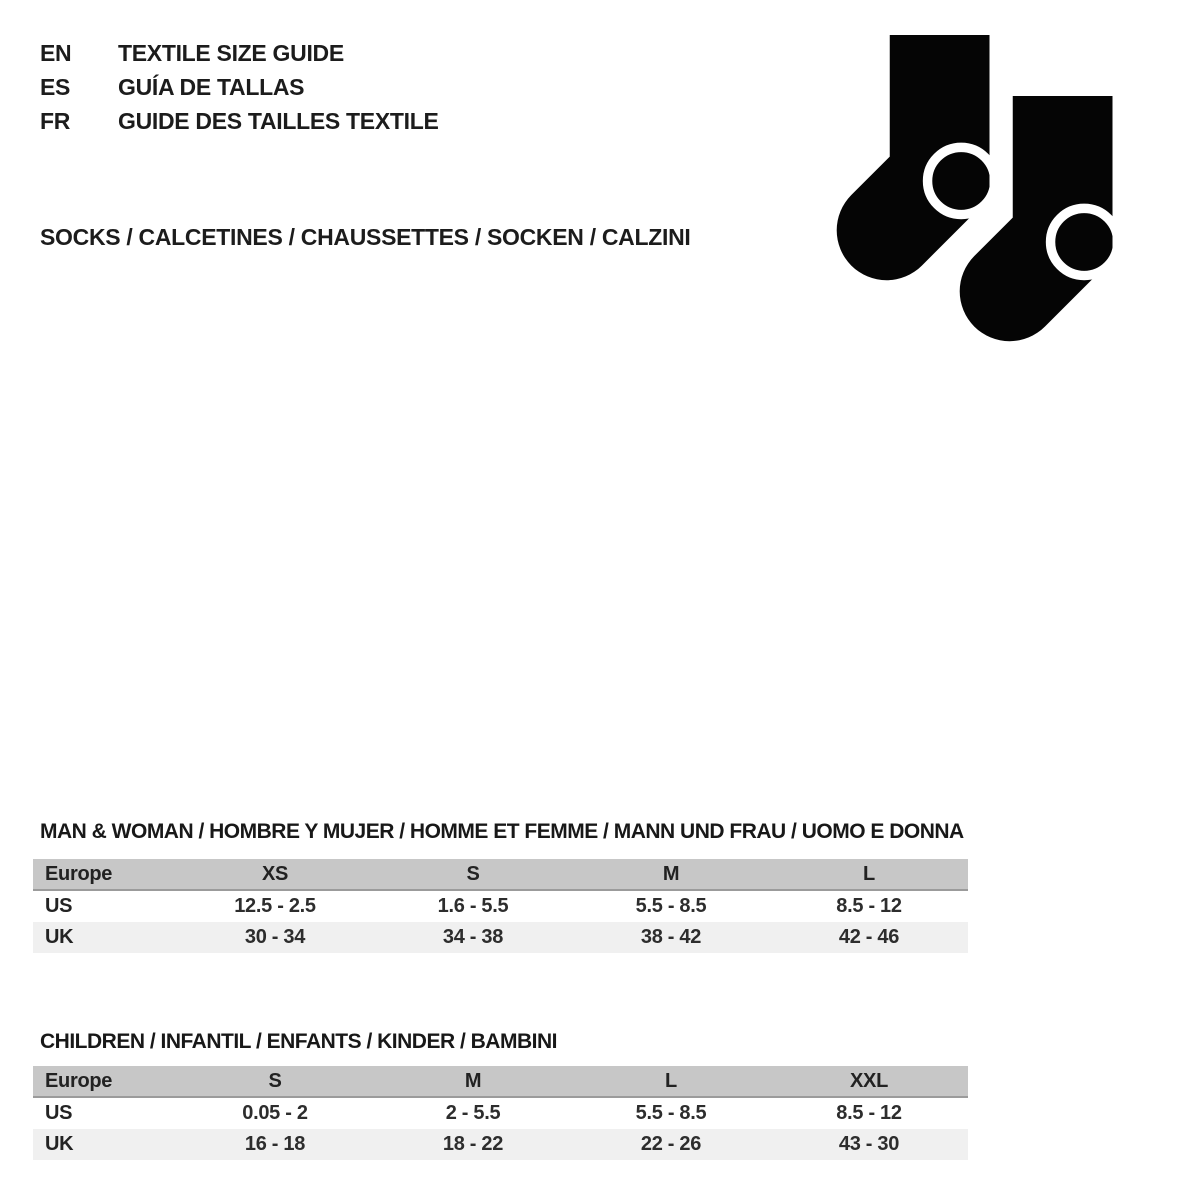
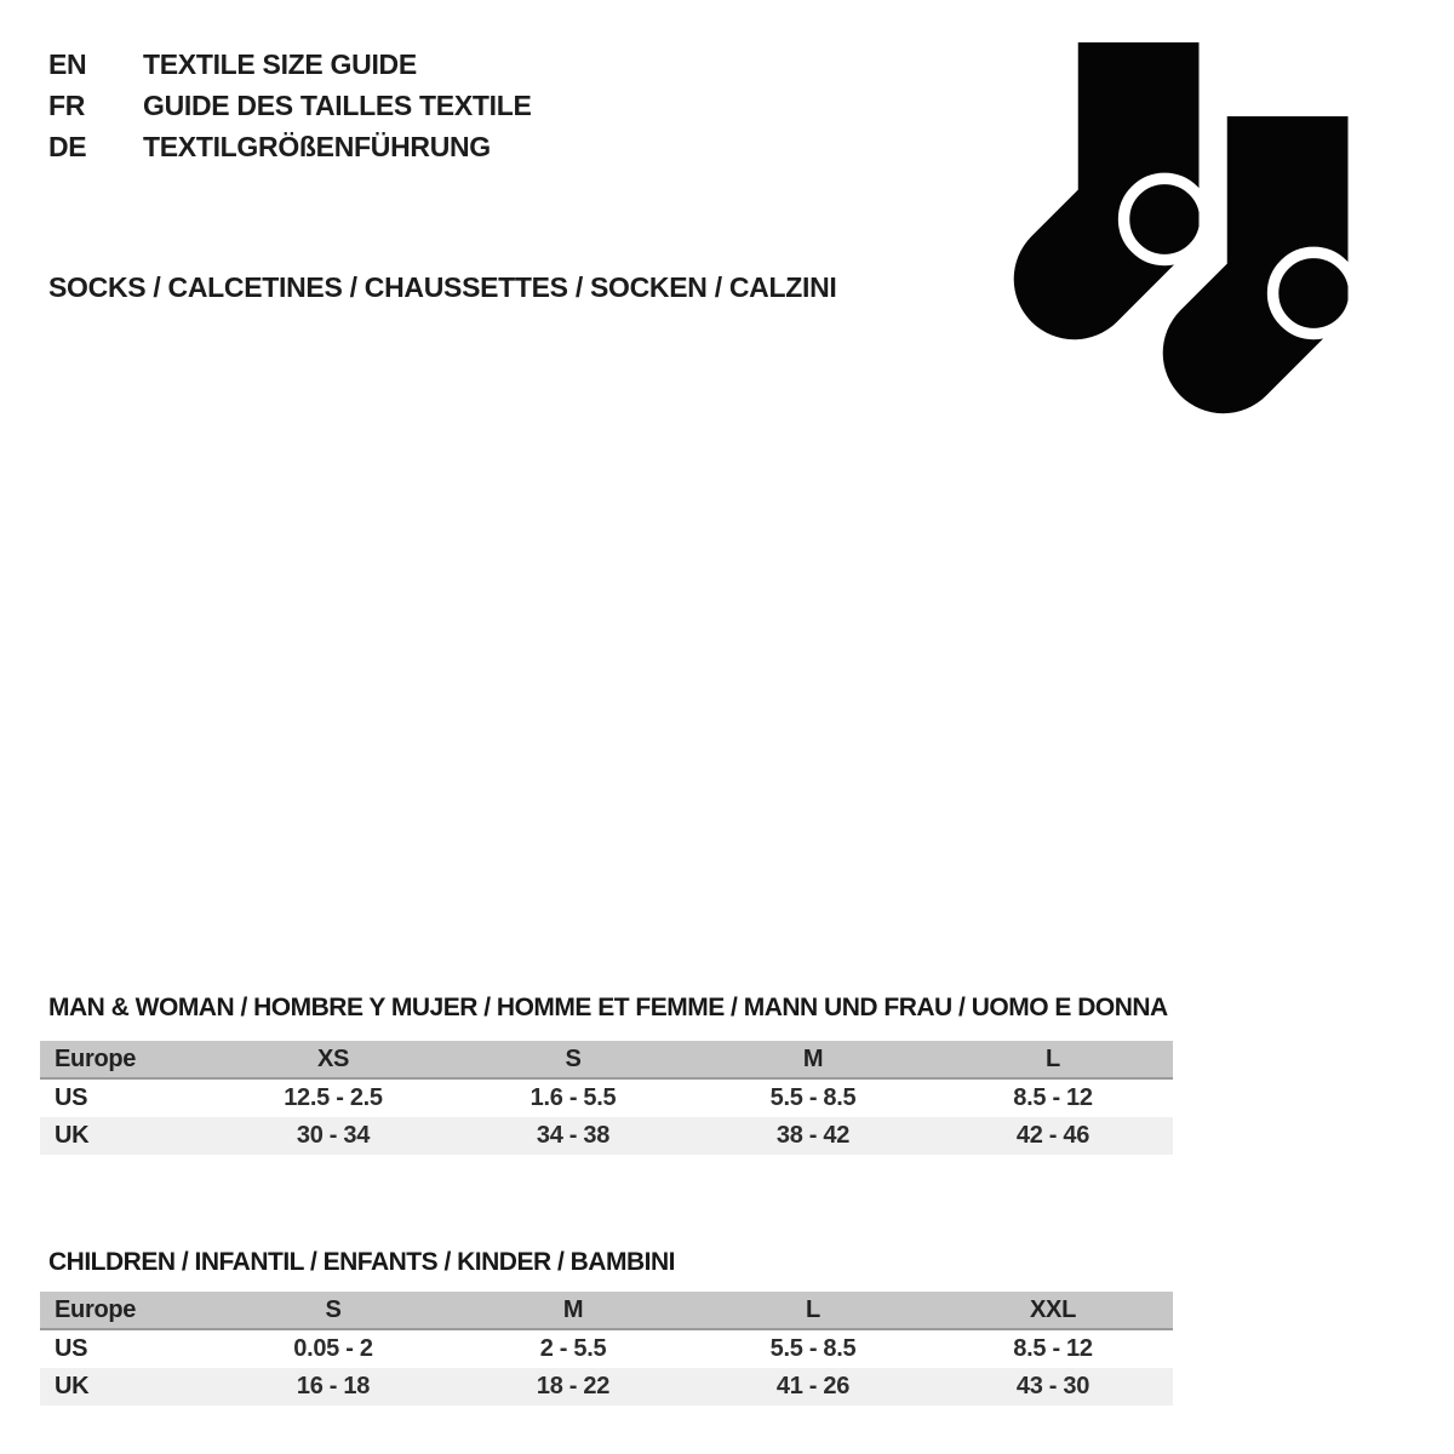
  EN
  TEXTILE SIZE GUIDE
- ES
- GUÍA DE TALLAS
  FR
  GUIDE DES TAILLES TEXTILE
+ DE
+ TEXTILGRÖßENFÜHRUNG
  SOCKS / CALCETINES / CHAUSSETTES / SOCKEN / CALZINI
  MAN & WOMAN / HOMBRE Y MUJER / HOMME ET FEMME / MANN UND FRAU / UOMO E DONNA
  Europe
  XS
  S
  M
  L
  US
  12.5 - 2.5
  1.6 - 5.5
  5.5 - 8.5
  8.5 - 12
  UK
  30 - 34
  34 - 38
  38 - 42
  42 - 46
  CHILDREN / INFANTIL / ENFANTS / KINDER / BAMBINI
  Europe
  S
  M
  L
  XXL
  US
  0.05 - 2
  2 - 5.5
  5.5 - 8.5
  8.5 - 12
  UK
  16 - 18
  18 - 22
- 22 - 26
+ 41 - 26
  43 - 30
